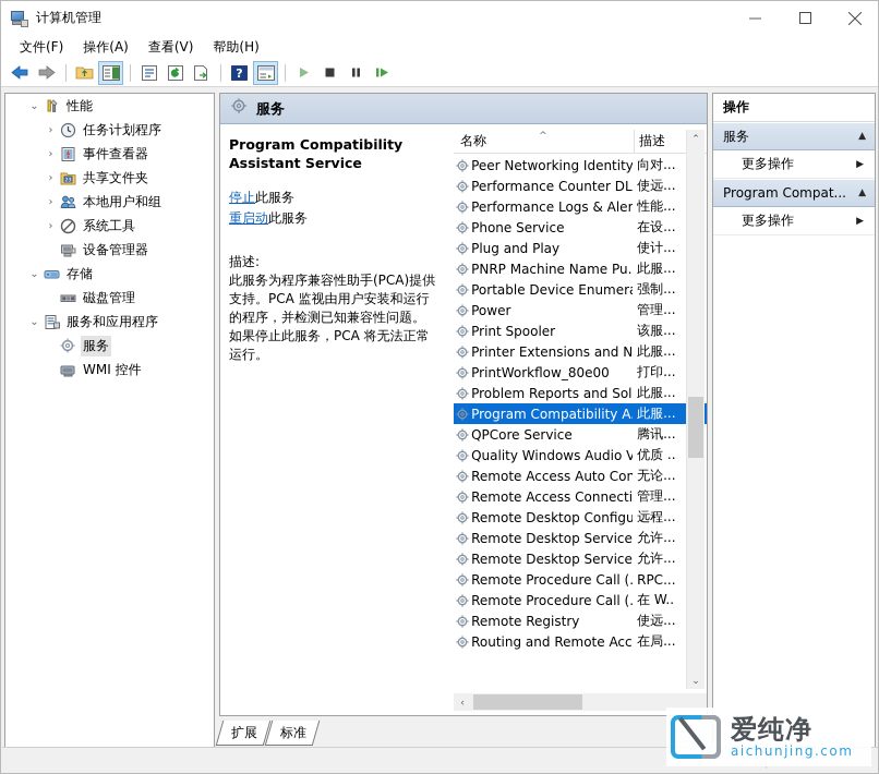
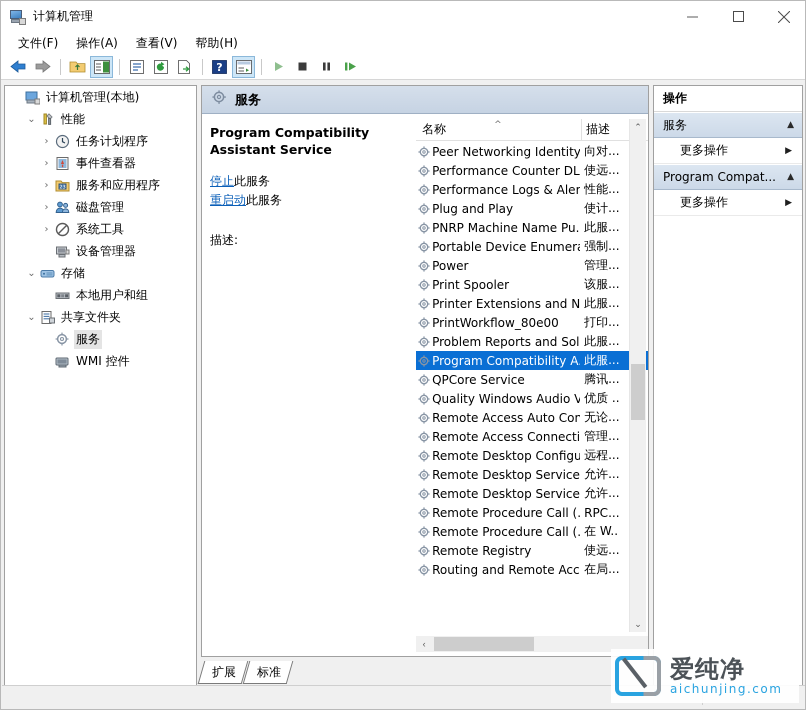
  计算机管理
  文件(F)
  操作(A)
  查看(V)
  帮助(H)
  ?
+ 计算机管理(本地)
  ⌄
  性能
  ›
  任务计划程序
  ›
  事件查看器
  ›
- 共享文件夹
+ 服务和应用程序
  ›
- 本地用户和组
+ 磁盘管理
  ›
  系统工具
  设备管理器
  ⌄
  存储
- 磁盘管理
+ 本地用户和组
  ⌄
- 服务和应用程序
+ 共享文件夹
  服务
  WMI 控件
  服务
  Program Compatibility Assistant Service
  停止此服务
  重启动此服务
  描述:
- 此服务为程序兼容性助手(PCA)提供支持。PCA 监视由用户安装和运行的程序，并检测已知兼容性问题。如果停止此服务，PCA 将无法正常运行。
  名称
  ^
  描述
  Peer Networking Identity
  向对...
  Performance Counter DL
  使远...
  Performance Logs & Aler
  性能...
- Phone Service
- 在设...
  Plug and Play
  使计...
  PNRP Machine Name Pu.
  此服...
  Portable Device Enumer
  强制...
  Power
  管理...
  Print Spooler
  该服...
  Printer Extensions and N
  此服...
  PrintWorkflow_80e00
  打印...
  Problem Reports and Sol
  此服...
  Program Compatibility A
  此服...
  QPCore Service
  腾讯...
  Quality Windows Audio V
  优质 ..
  Remote Access Auto Con
  无论...
  Remote Access Connecti
  管理...
  Remote Desktop Configu
  远程...
  Remote Desktop Service
  允许...
  Remote Desktop Service
  允许...
  Remote Procedure Call (.
  RPC...
  Remote Procedure Call (.
  在 W..
  Remote Registry
  使远...
  Routing and Remote Acc
  在局...
  ⌃
  ⌄
  ‹
  操作
  服务
  ▲
  更多操作
  ▶
  Program Compat...
  ▲
  更多操作
  ▶
  爱纯净
  aichunjing.com
